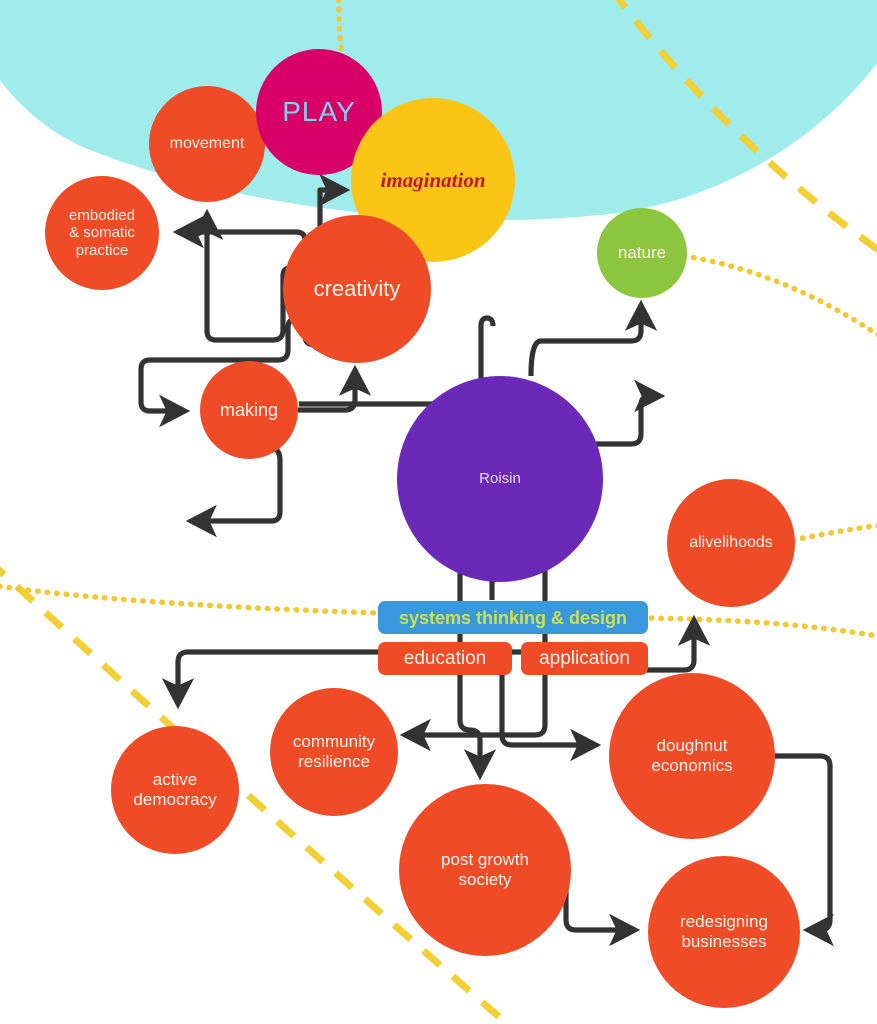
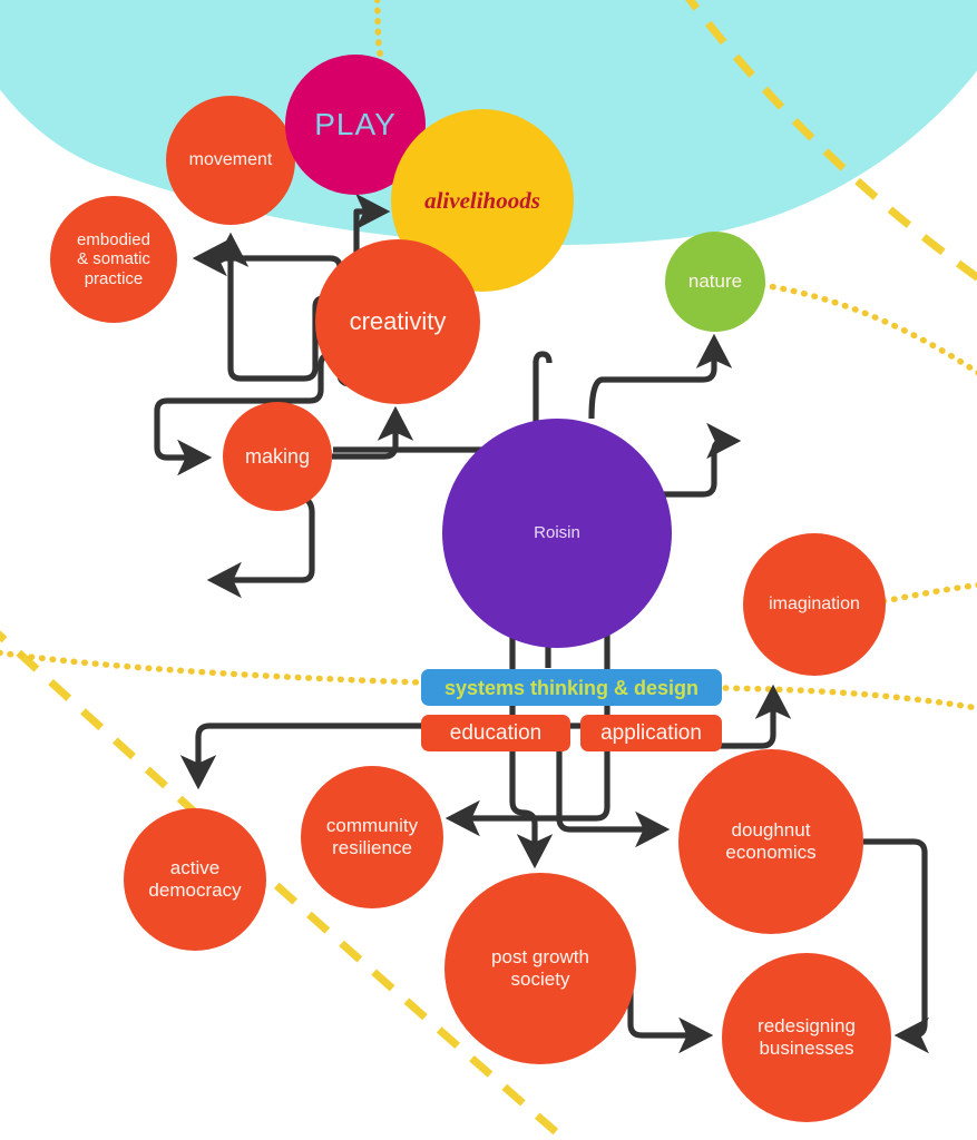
  movement
  PLAY
- imagination
+ alivelihoods
  embodied
  & somatic
  practice
  creativity
  nature
  making
  Roisin
- alivelihoods
+ imagination
  active
  democracy
  community
  resilience
  post growth
  society
  doughnut
  economics
  redesigning
  businesses
  systems thinking & design
  education
  application
